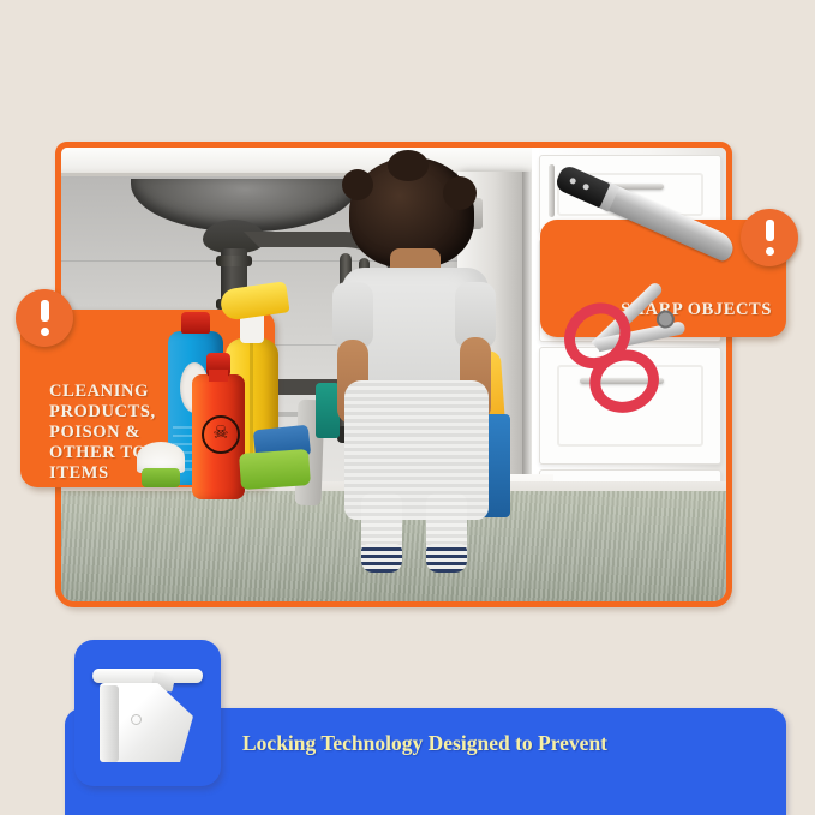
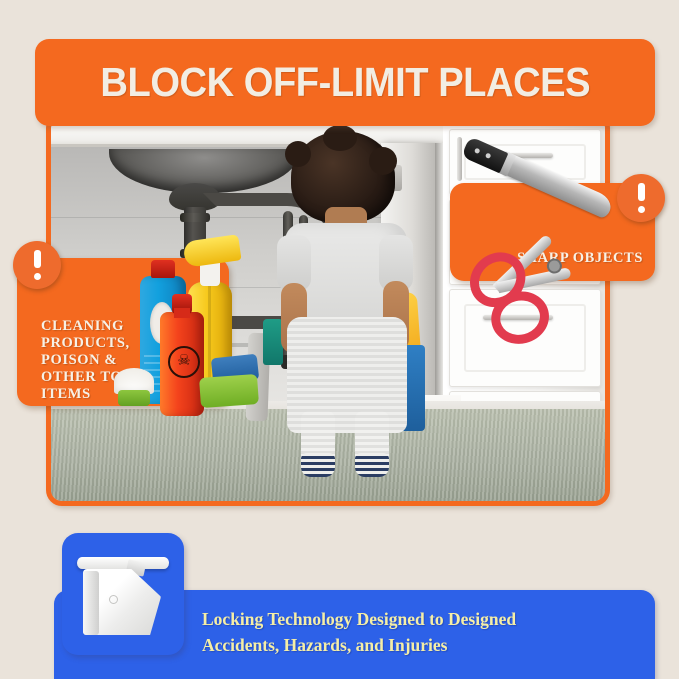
+ BLOCK OFF-LIMIT PLACES
  AP OBJECTS
  CLEANING PRODUCTS, POISON & OTHER T ITEMS
  ☠
- Locking Technology Designed to Prevent
+ Locking Technology Designed to Designed
+ Accidents, Hazards, and Injuries
